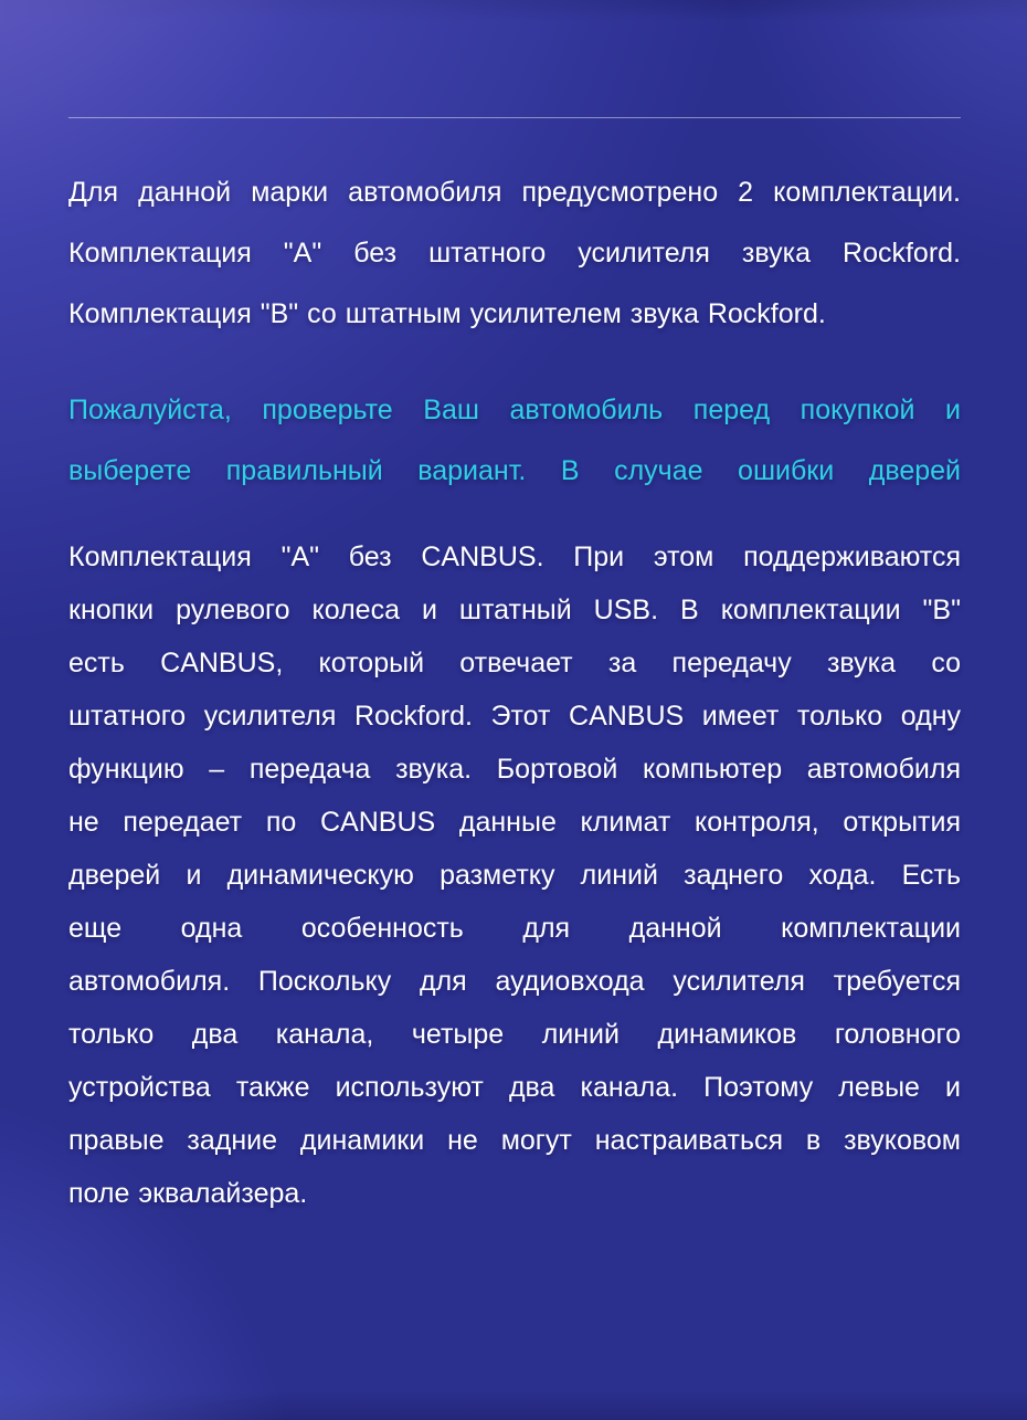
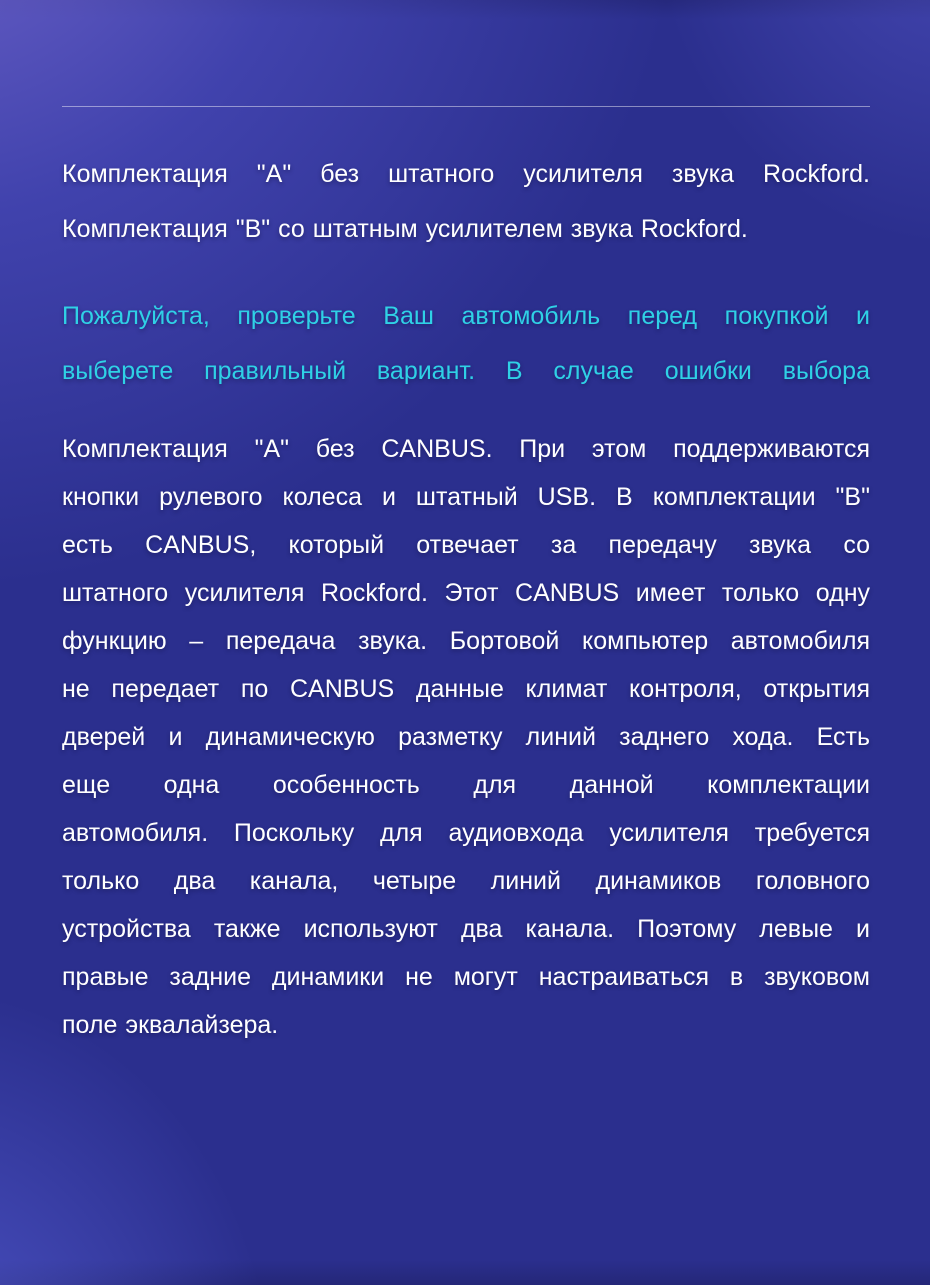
- Для данной марки автомобиля предусмотрено 2 комплектации.
  Комплектация "А" без штатного усилителя звука Rockford.
  Комплектация "В" со штатным усилителем звука Rockford.
  Пожалуйста, проверьте Ваш автомобиль перед покупкой и
- выберете правильный вариант. В случае ошибки дверей
+ выберете правильный вариант. В случае ошибки выбора
  Комплектация "А" без CANBUS. При этом поддерживаются
  кнопки рулевого колеса и штатный USB. В комплектации "В"
  есть CANBUS, который отвечает за передачу звука со
  штатного усилителя Rockford. Этот CANBUS имеет только одну
  функцию – передача звука. Бортовой компьютер автомобиля
  не передает по CANBUS данные климат контроля, открытия
  дверей и динамическую разметку линий заднего хода. Есть
  еще одна особенность для данной комплектации
  автомобиля. Поскольку для аудиовхода усилителя требуется
  только два канала, четыре линий динамиков головного
  устройства также используют два канала. Поэтому левые и
  правые задние динамики не могут настраиваться в звуковом
  поле эквалайзера.
